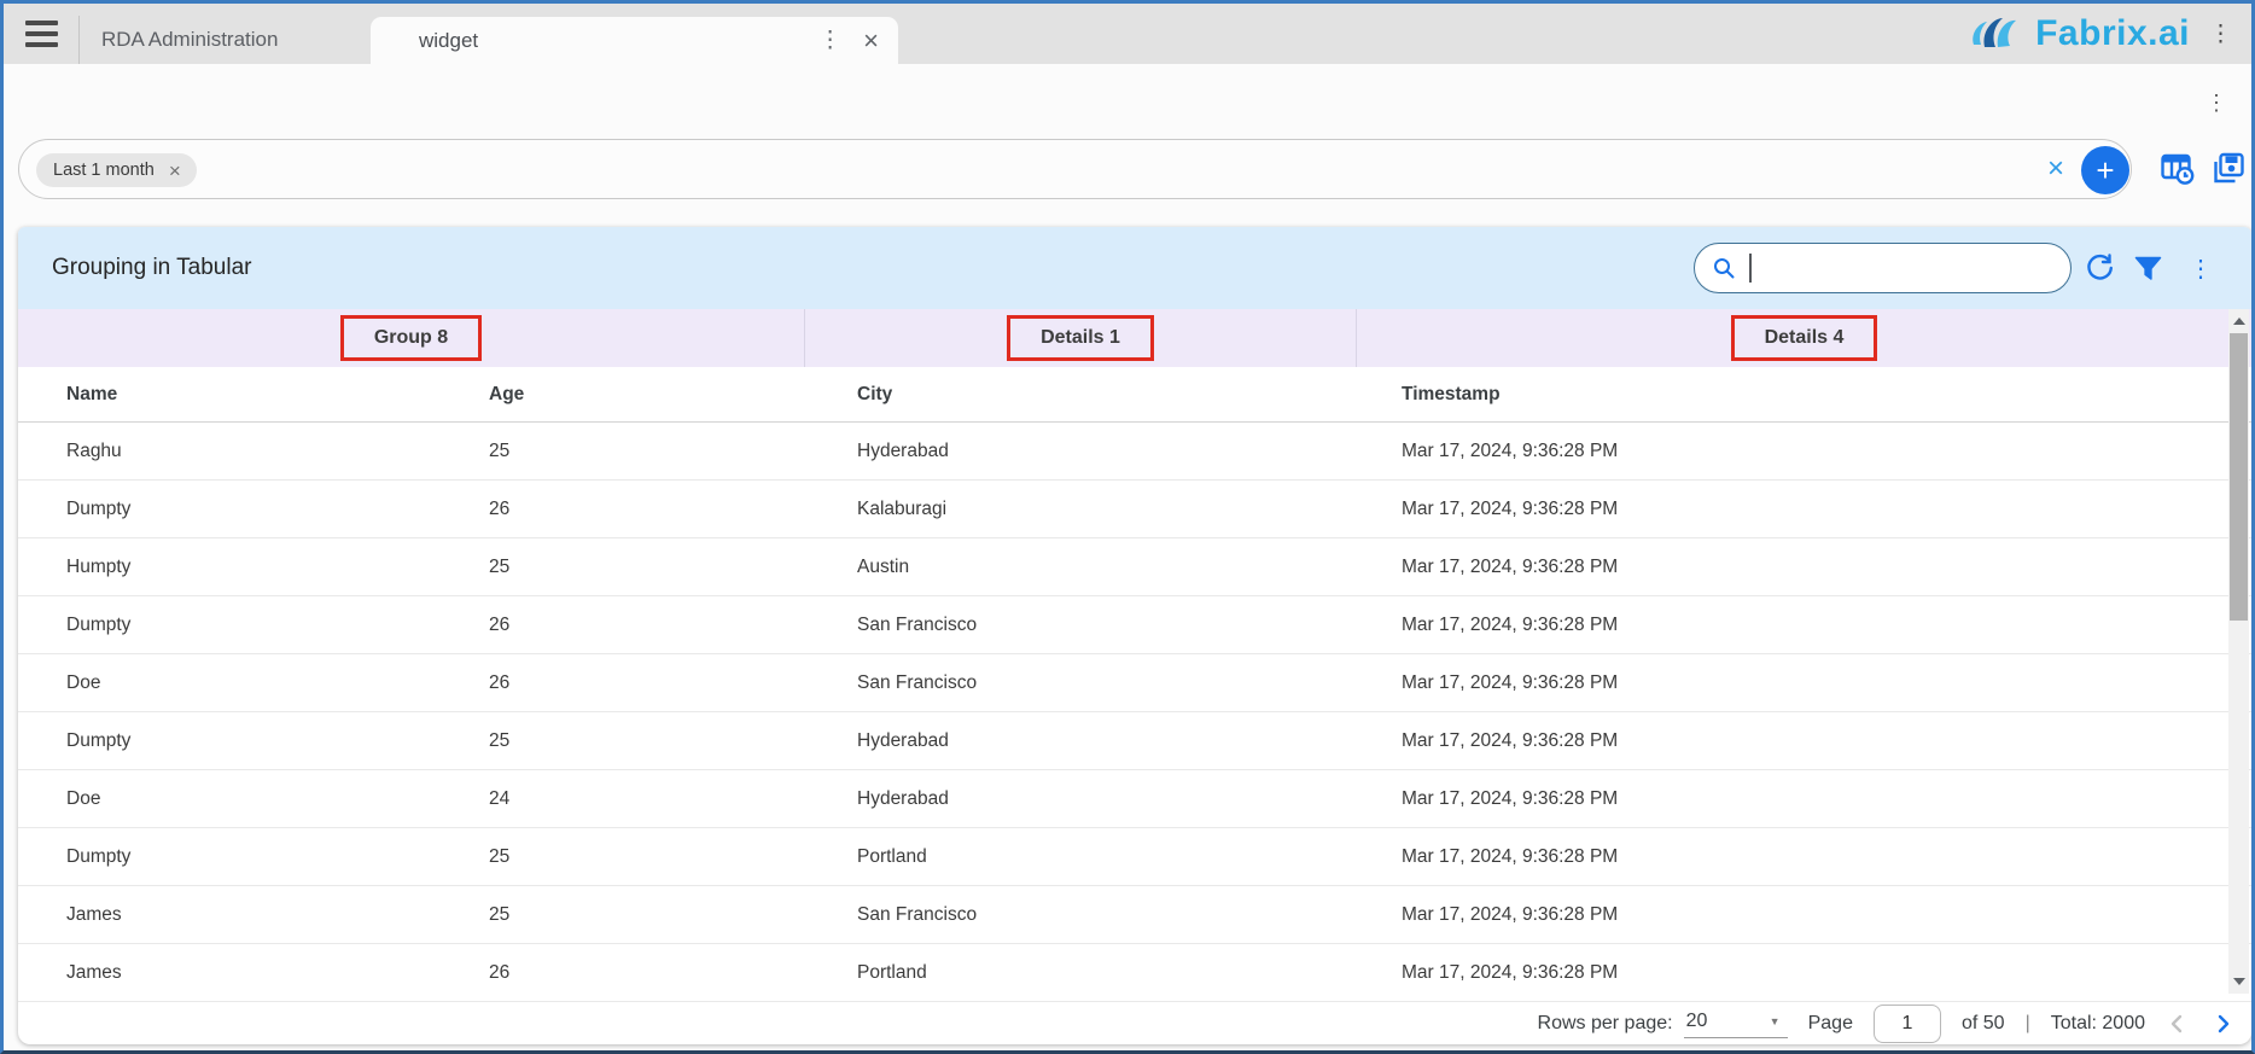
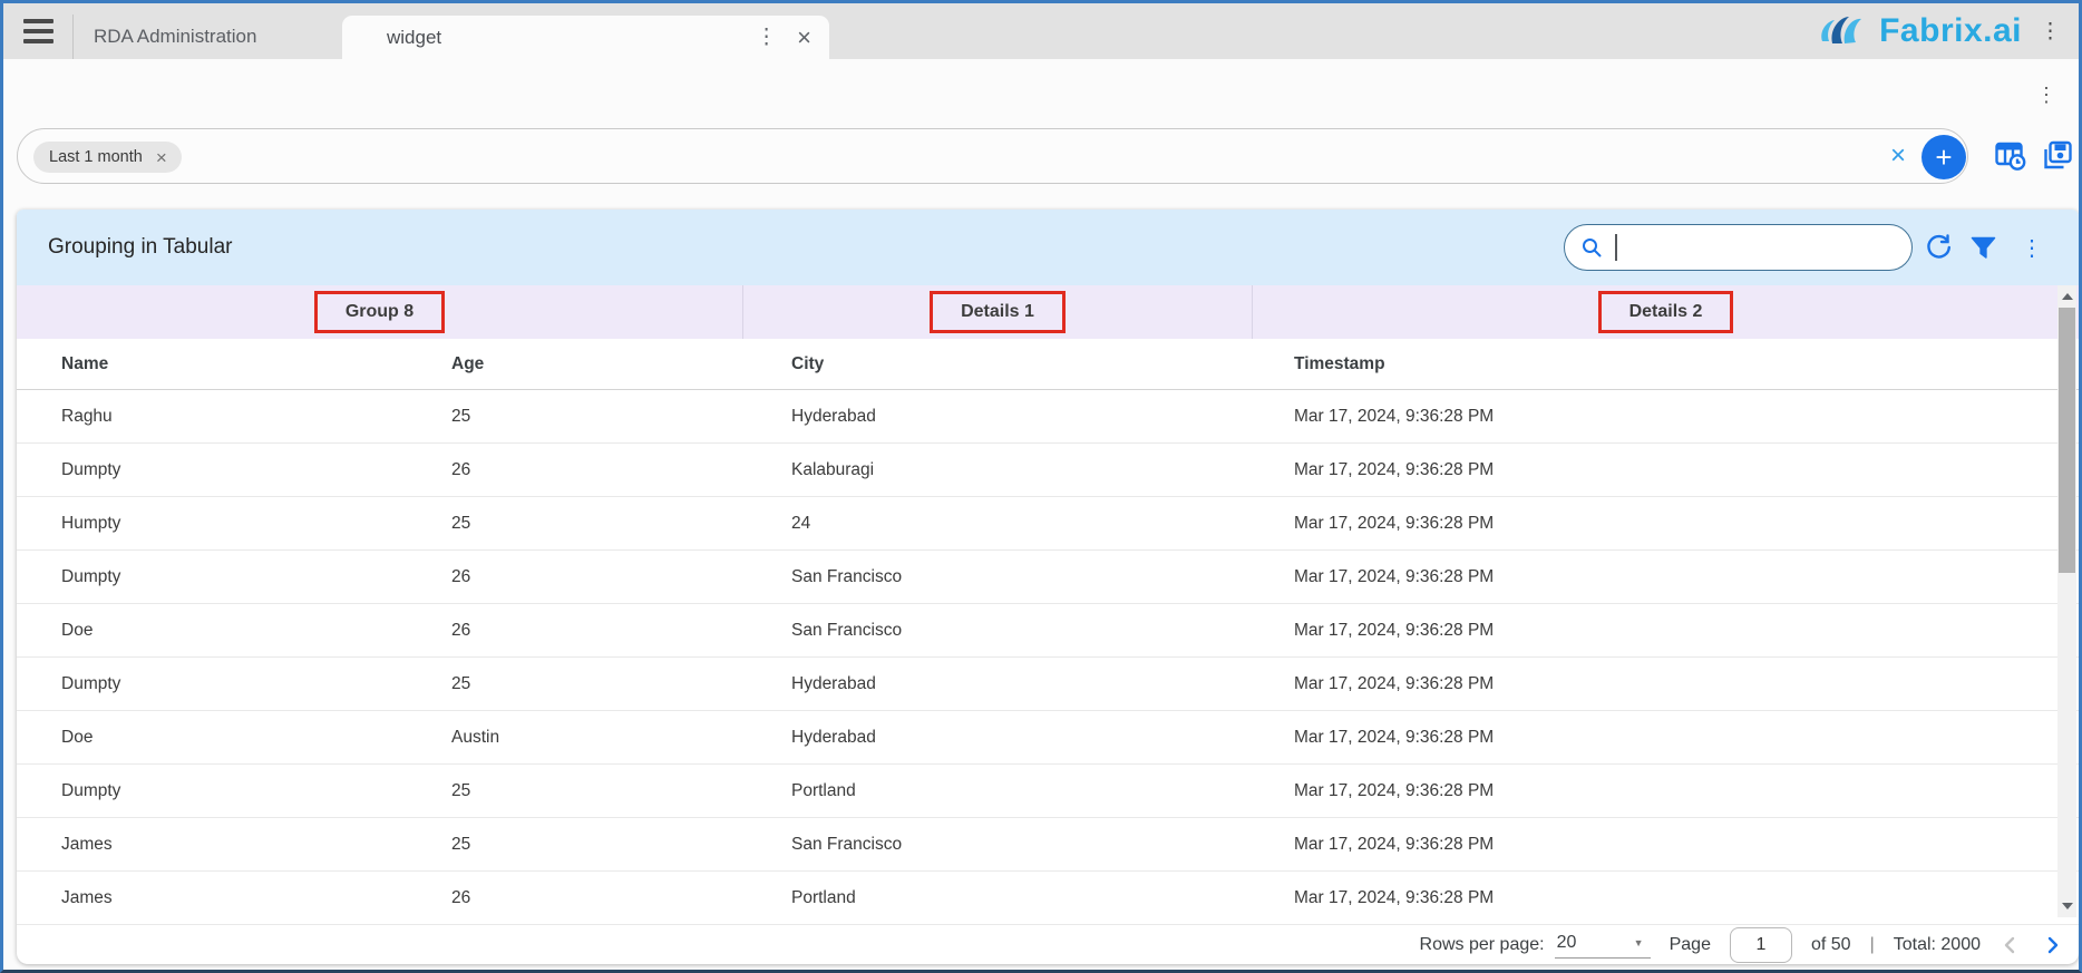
  RDA Administration
  widget
  ⋮
  ×
  Fabrix.ai
  ⋮
  ⋮
  Last 1 month
  ×
  ×
  +
  Grouping in Tabular
  ⋮
  Group 8
  Details 1
- Details 4
+ Details 2
  Name
  Age
  City
  Timestamp
  Raghu
  25
  Hyderabad
  Mar 17, 2024, 9:36:28 PM
  Dumpty
  26
  Kalaburagi
  Mar 17, 2024, 9:36:28 PM
  Humpty
  25
- Austin
+ 24
  Mar 17, 2024, 9:36:28 PM
  Dumpty
  26
  San Francisco
  Mar 17, 2024, 9:36:28 PM
  Doe
  26
  San Francisco
  Mar 17, 2024, 9:36:28 PM
  Dumpty
  25
  Hyderabad
  Mar 17, 2024, 9:36:28 PM
  Doe
- 24
+ Austin
  Hyderabad
  Mar 17, 2024, 9:36:28 PM
  Dumpty
  25
  Portland
  Mar 17, 2024, 9:36:28 PM
  James
  25
  San Francisco
  Mar 17, 2024, 9:36:28 PM
  James
  26
  Portland
  Mar 17, 2024, 9:36:28 PM
  Rows per page:
  20
  ▼
  Page
  1
  of 50
  |
  Total: 2000
